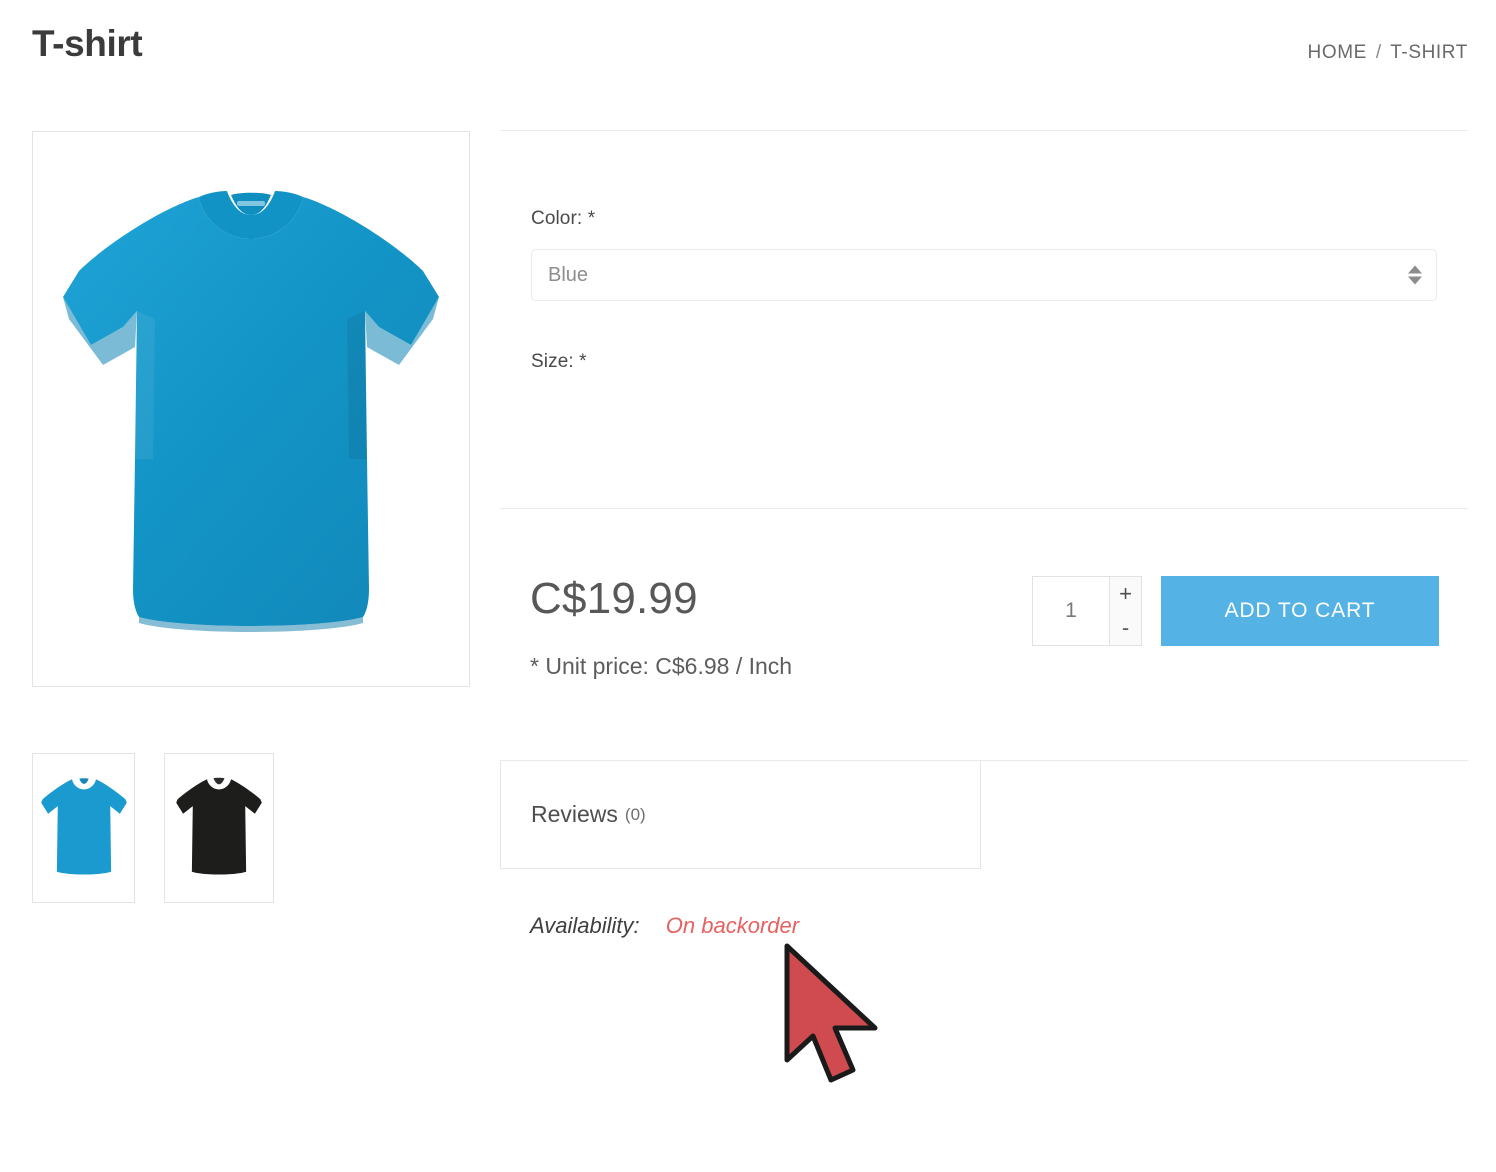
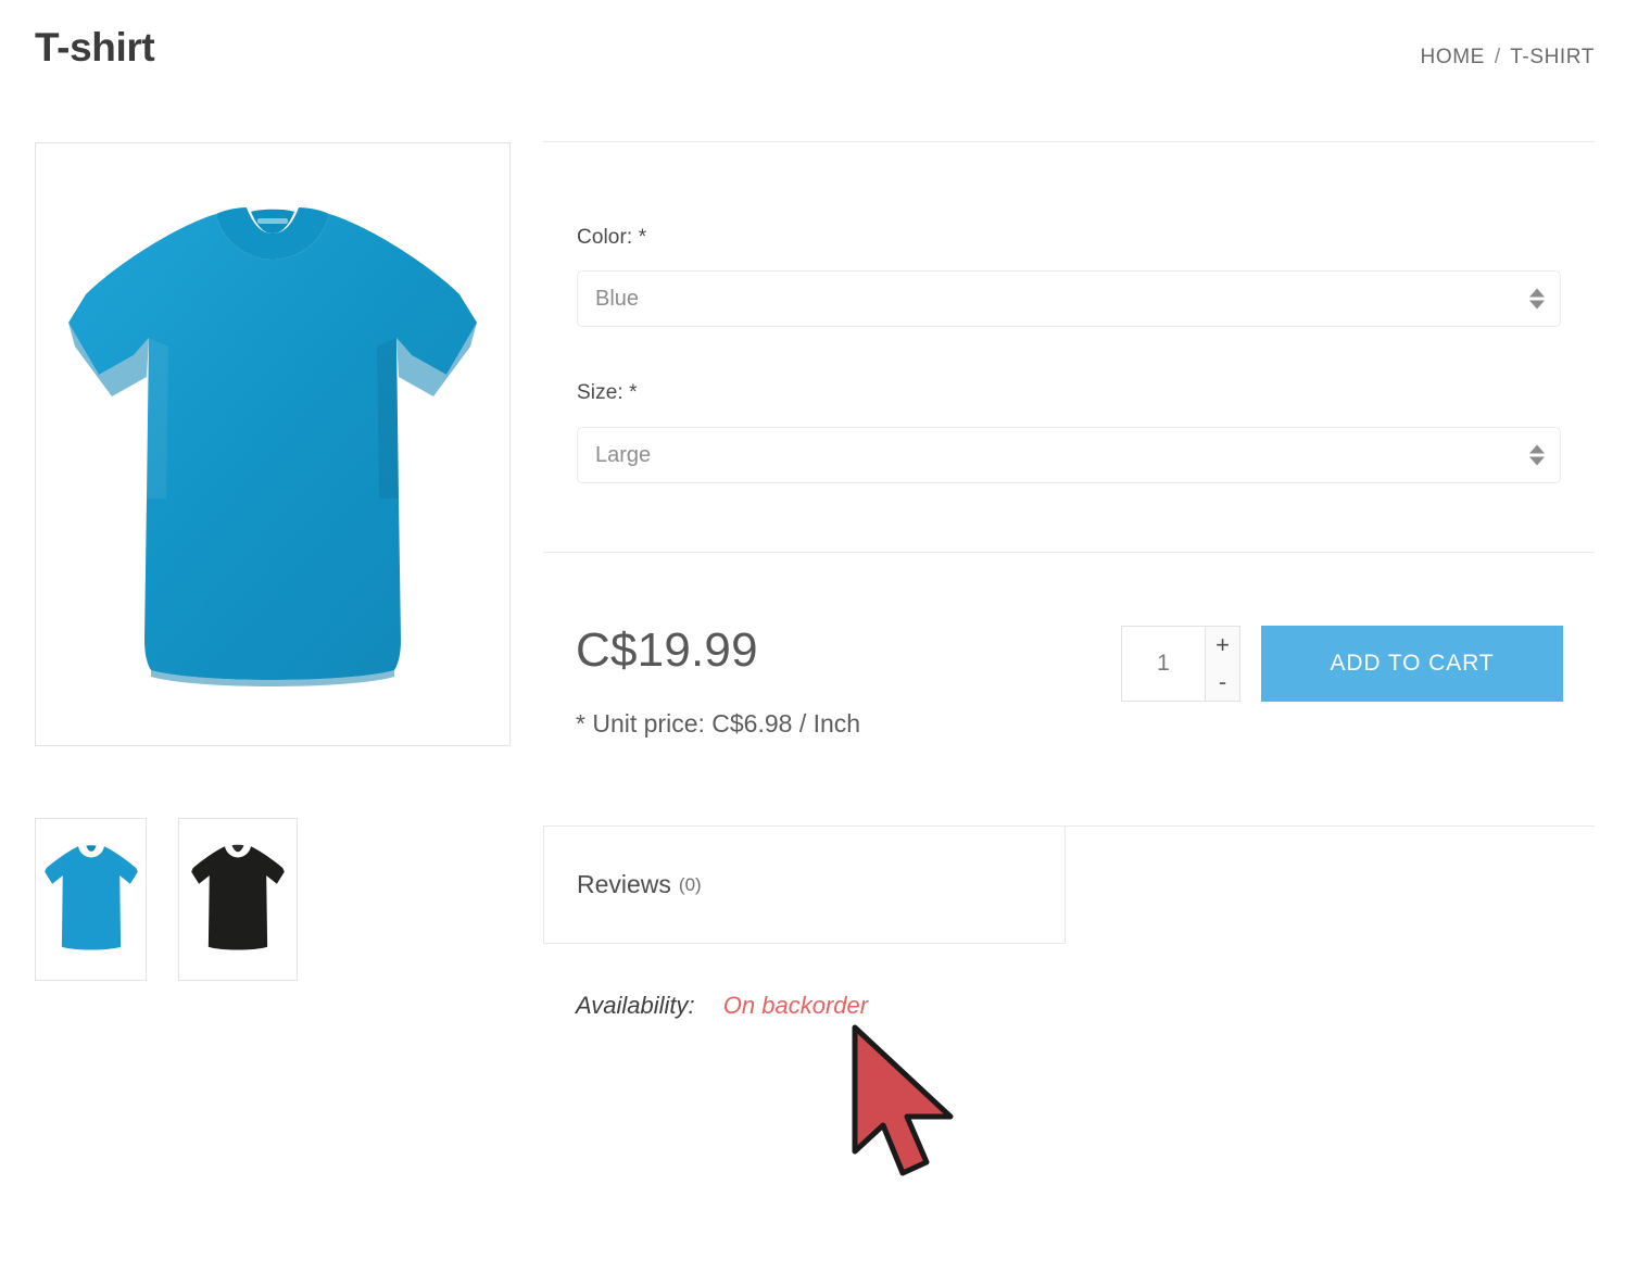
  T-shirt
  HOME / T-SHIRT
  Color: *
  Blue
  Size: *
+ Large
  C$19.99
  * Unit price: C$6.98 / Inch
  1
  +
  -
  ADD TO CART
  Reviews
  (0)
  Availability: On backorder
